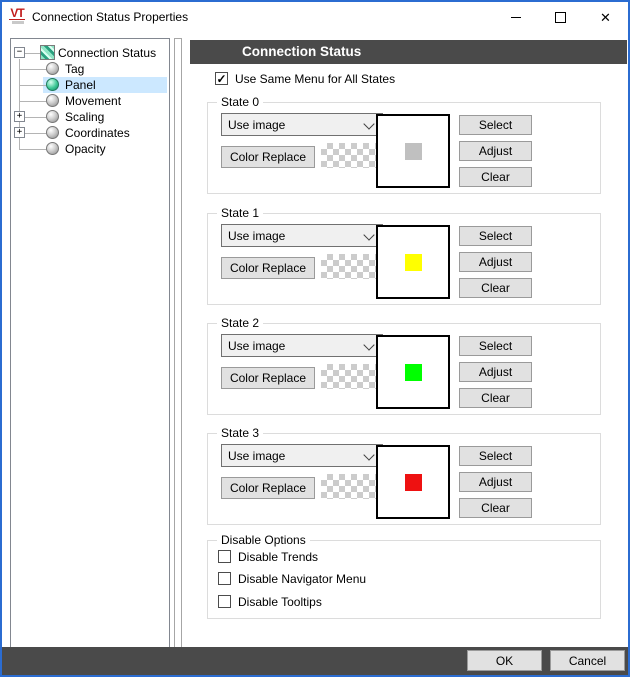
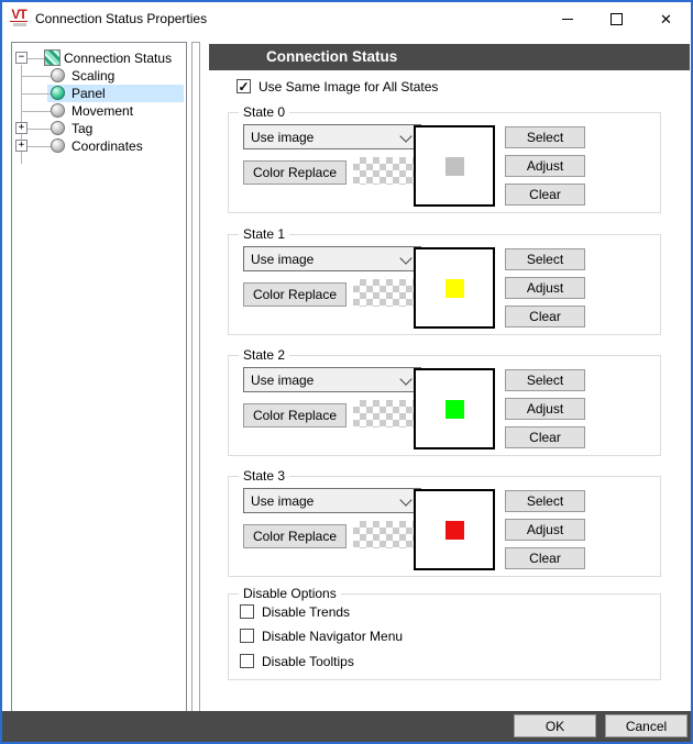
  VT
  Connection Status Properties
  ✕
  −
  Connection Status
- Tag
+ Scaling
  Panel
  Movement
  +
- Scaling
+ Tag
  +
  Coordinates
- Opacity
  Connection Status
  ✓
- Use Same Menu for All States
+ Use Same Image for All States
  State 0
  Use image
  Color Replace
  Select
  Adjust
  Clear
  State 1
  Use image
  Color Replace
  Select
  Adjust
  Clear
  State 2
  Use image
  Color Replace
  Select
  Adjust
  Clear
  State 3
  Use image
  Color Replace
  Select
  Adjust
  Clear
  Disable Options
  Disable Trends
  Disable Navigator Menu
  Disable Tooltips
  OK
  Cancel
